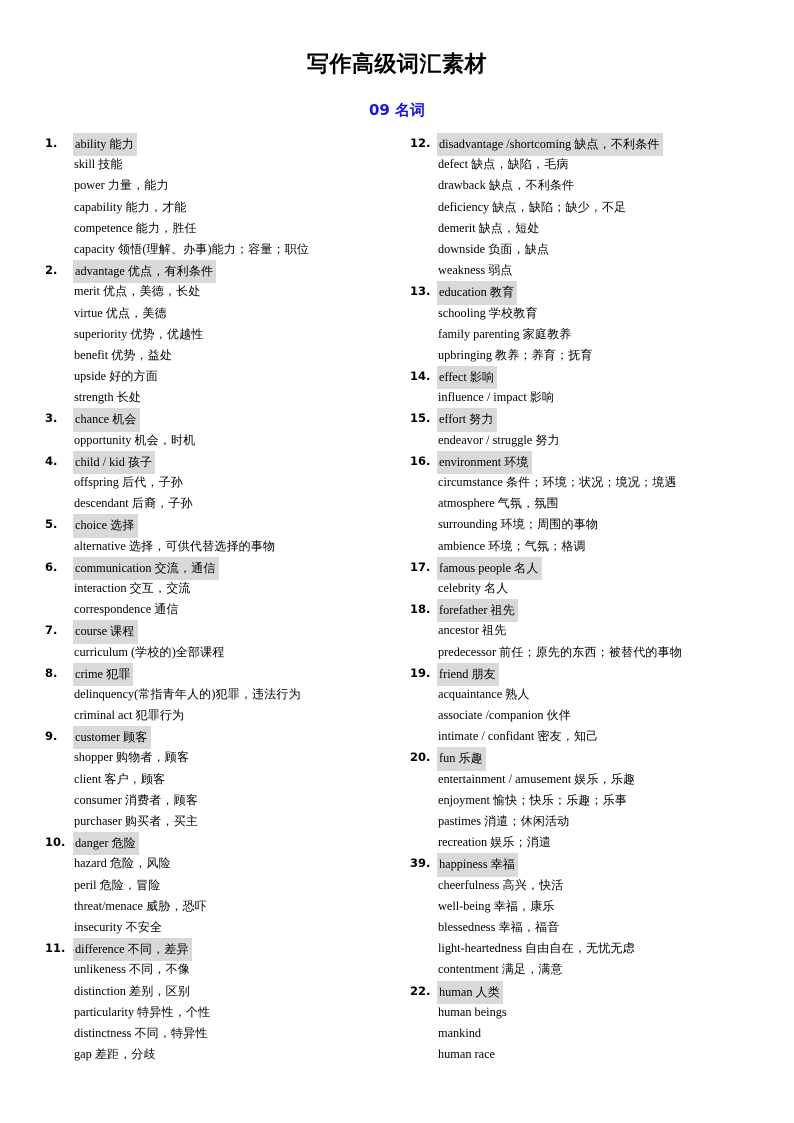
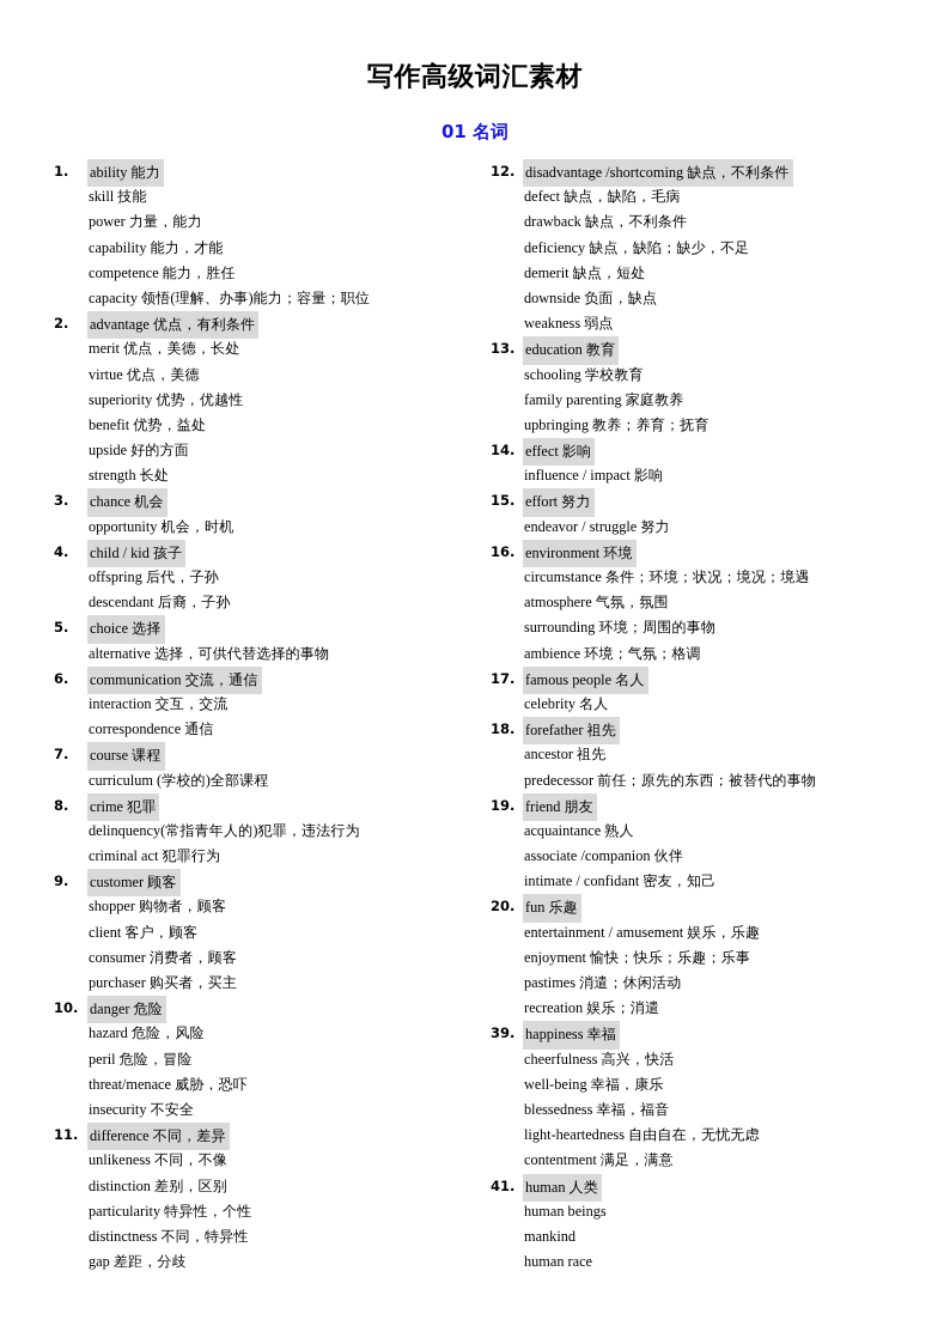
  写作高级词汇素材
- 09 名词
+ 01 名词
  1.
  ability 能力
  skill 技能
  power 力量，能力
  capability 能力，才能
  competence 能力，胜任
  capacity 领悟(理解、办事)能力；容量；职位
  2.
  advantage 优点，有利条件
  merit 优点，美德，长处
  virtue 优点，美德
  superiority 优势，优越性
  benefit 优势，益处
  upside 好的方面
  strength 长处
  3.
  chance 机会
  opportunity 机会，时机
  4.
  child / kid 孩子
  offspring 后代，子孙
  descendant 后裔，子孙
  5.
  choice 选择
  alternative 选择，可供代替选择的事物
  6.
  communication 交流，通信
  interaction 交互，交流
  correspondence 通信
  7.
  course 课程
  curriculum (学校的)全部课程
  8.
  crime 犯罪
  delinquency(常指青年人的)犯罪，违法行为
  criminal act 犯罪行为
  9.
  customer 顾客
  shopper 购物者，顾客
  client 客户，顾客
  consumer 消费者，顾客
  purchaser 购买者，买主
  10.
  danger 危险
  hazard 危险，风险
  peril 危险，冒险
  threat/menace 威胁，恐吓
  insecurity 不安全
  11.
  difference 不同，差异
  unlikeness 不同，不像
  distinction 差别，区别
  particularity 特异性，个性
  distinctness 不同，特异性
  gap 差距，分歧
  12.
  disadvantage /shortcoming 缺点，不利条件
  defect 缺点，缺陷，毛病
  drawback 缺点，不利条件
  deficiency 缺点，缺陷；缺少，不足
  demerit 缺点，短处
  downside 负面，缺点
  weakness 弱点
  13.
  education 教育
  schooling 学校教育
  family parenting 家庭教养
  upbringing 教养；养育；抚育
  14.
  effect 影响
  influence / impact 影响
  15.
  effort 努力
  endeavor / struggle 努力
  16.
  environment 环境
  circumstance 条件；环境；状况；境况；境遇
  atmosphere 气氛，氛围
  surrounding 环境；周围的事物
  ambience 环境；气氛；格调
  17.
  famous people 名人
  celebrity 名人
  18.
  forefather 祖先
  ancestor 祖先
  predecessor 前任；原先的东西；被替代的事物
  19.
  friend 朋友
  acquaintance 熟人
  associate /companion 伙伴
  intimate / confidant 密友，知己
  20.
  fun 乐趣
  entertainment / amusement 娱乐，乐趣
  enjoyment 愉快；快乐；乐趣；乐事
  pastimes 消遣；休闲活动
  recreation 娱乐；消遣
  39.
  happiness 幸福
  cheerfulness 高兴，快活
  well-being 幸福，康乐
  blessedness 幸福，福音
  light-heartedness 自由自在，无忧无虑
  contentment 满足，满意
- 22.
+ 41.
  human 人类
  human beings
  mankind
  human race
